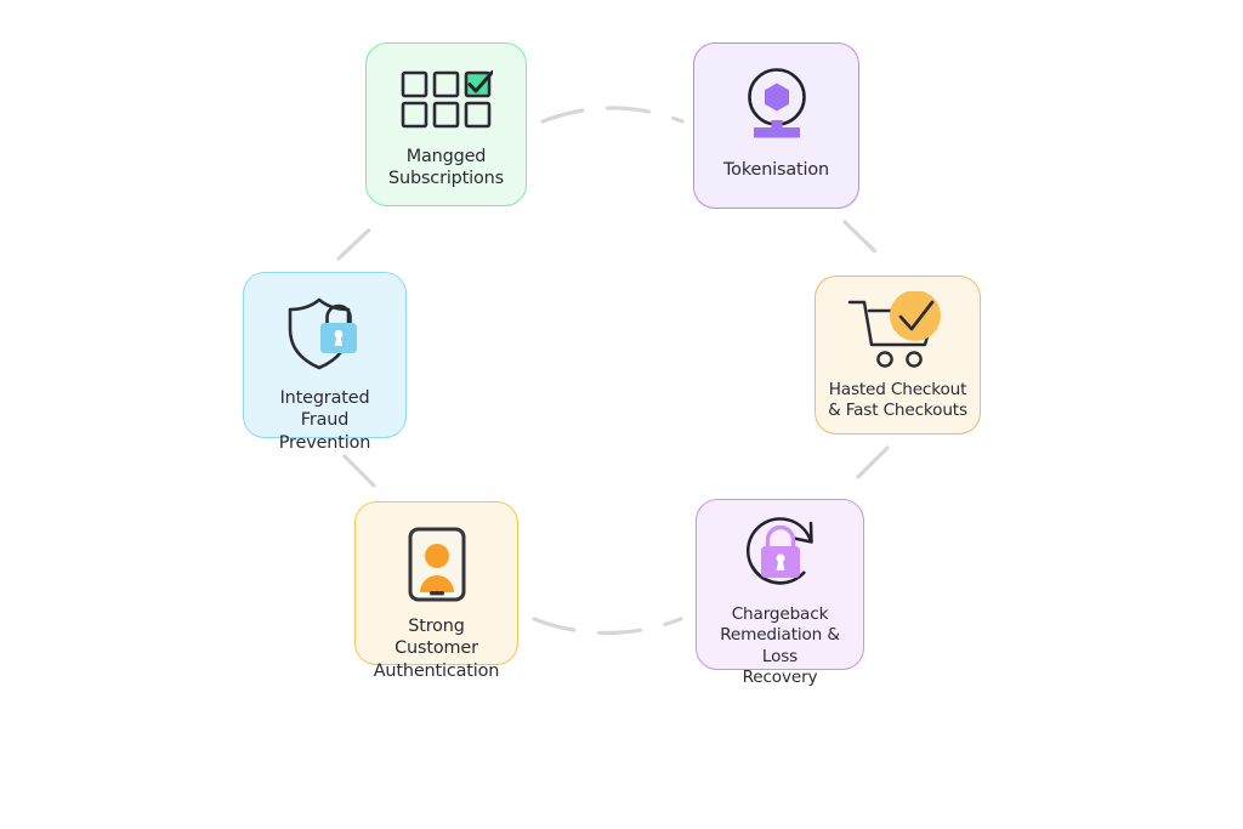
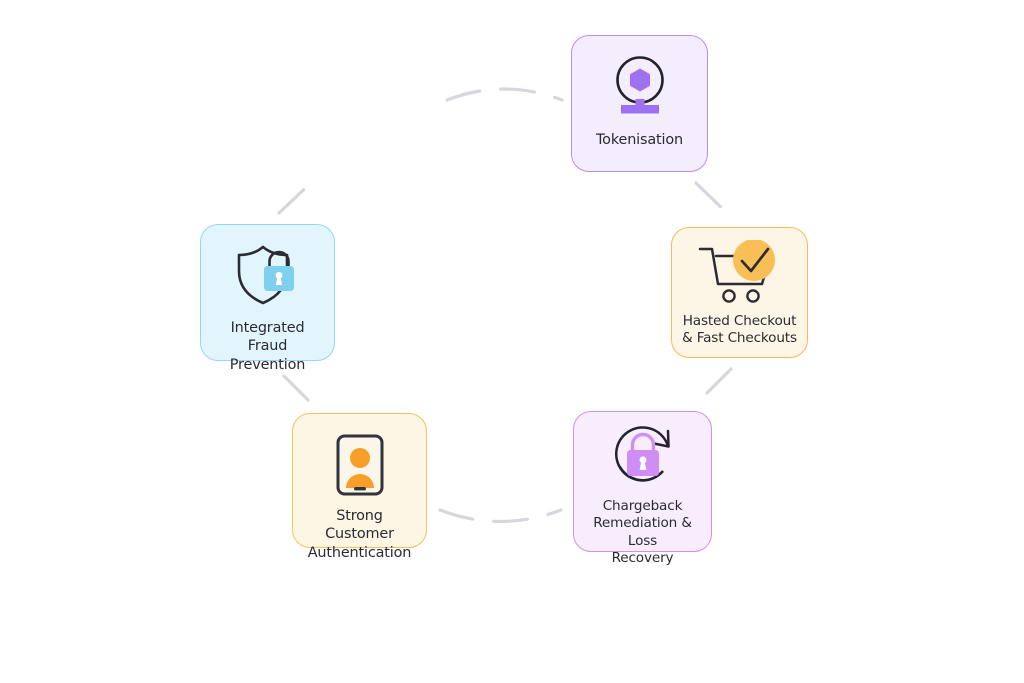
- Mangged
- Subscriptions
  Tokenisation
  Hasted Checkout
  & Fast Checkouts
  Chargeback
  Remediation & Loss
  Recovery
  Strong Customer
  Authentication
  Integrated Fraud
  Prevention
